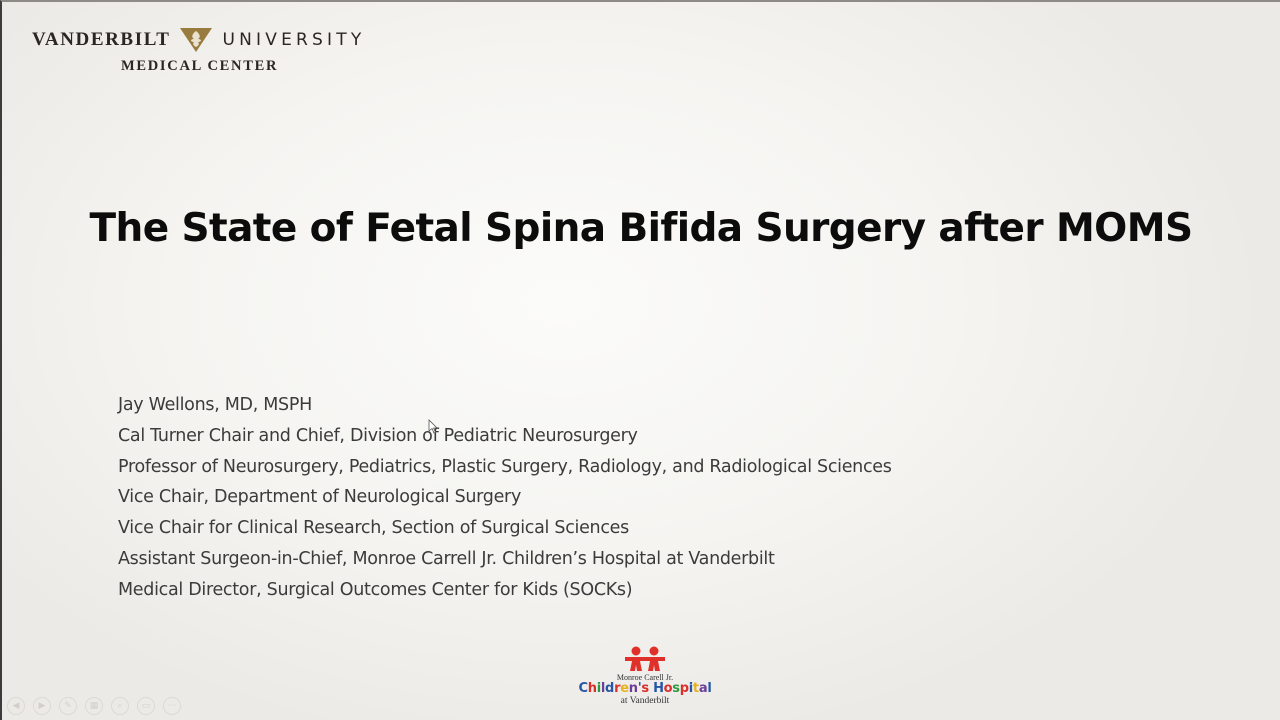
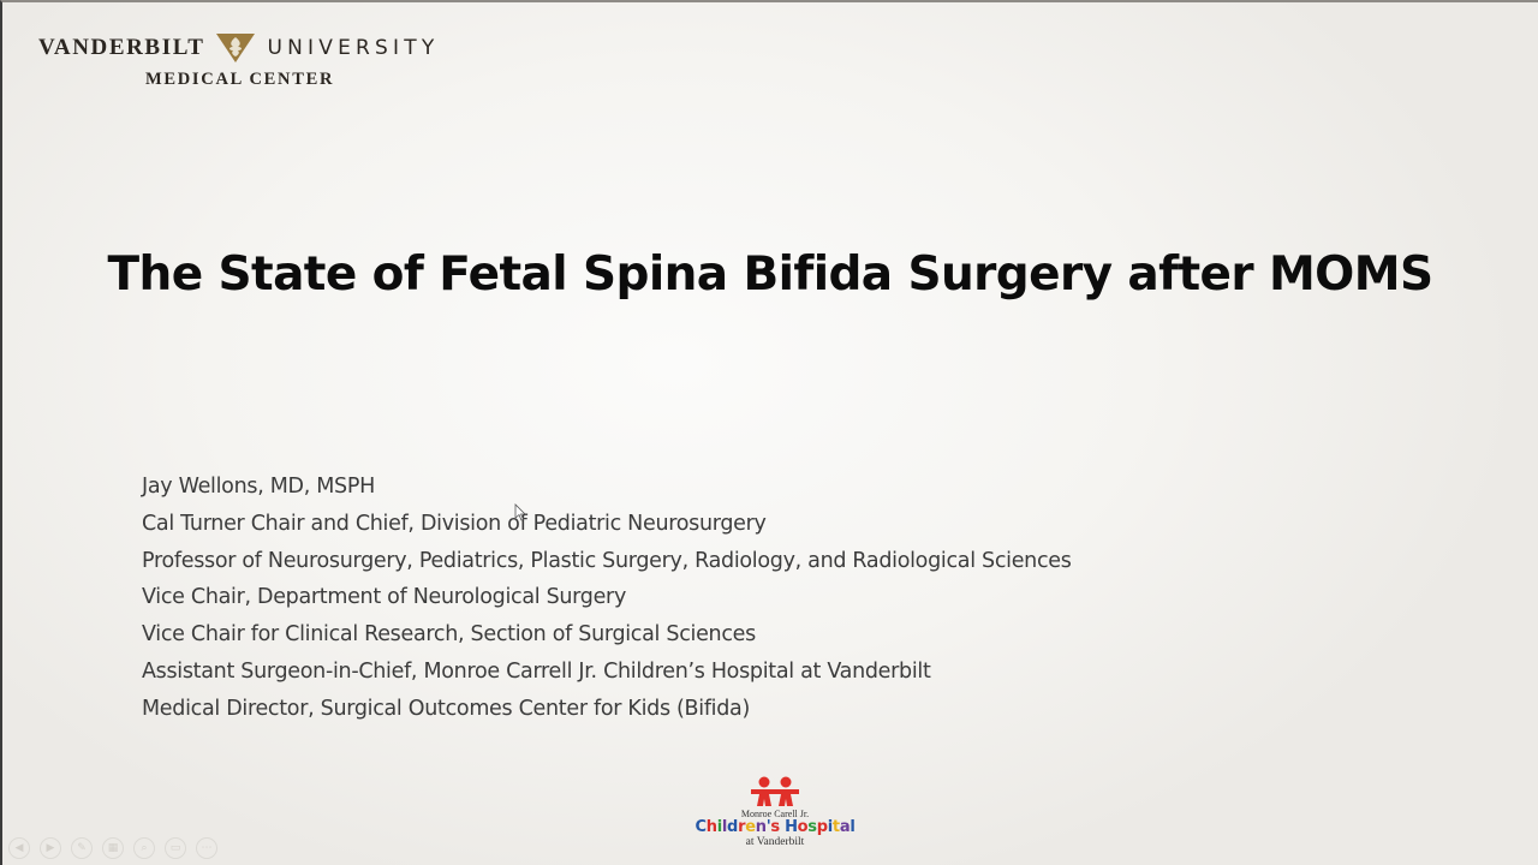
  VANDERBILT
  UNIVERSITY
  MEDICAL CENTER
  The State of Fetal Spina Bifida Surgery after MOMS
  Jay Wellons, MD, MSPH
  Cal Turner Chair and Chief, Division of Pediatric Neurosurgery
  Professor of Neurosurgery, Pediatrics, Plastic Surgery, Radiology, and Radiological Sciences
  Vice Chair, Department of Neurological Surgery
  Vice Chair for Clinical Research, Section of Surgical Sciences
  Assistant Surgeon-in-Chief, Monroe Carrell Jr. Children’s Hospital at Vanderbilt
- Medical Director, Surgical Outcomes Center for Kids (SOCKs)
+ Medical Director, Surgical Outcomes Center for Kids (Bifida)
  Monroe Carell Jr.
  Children's Hospital
  at Vanderbilt
  ◀
  ▶
